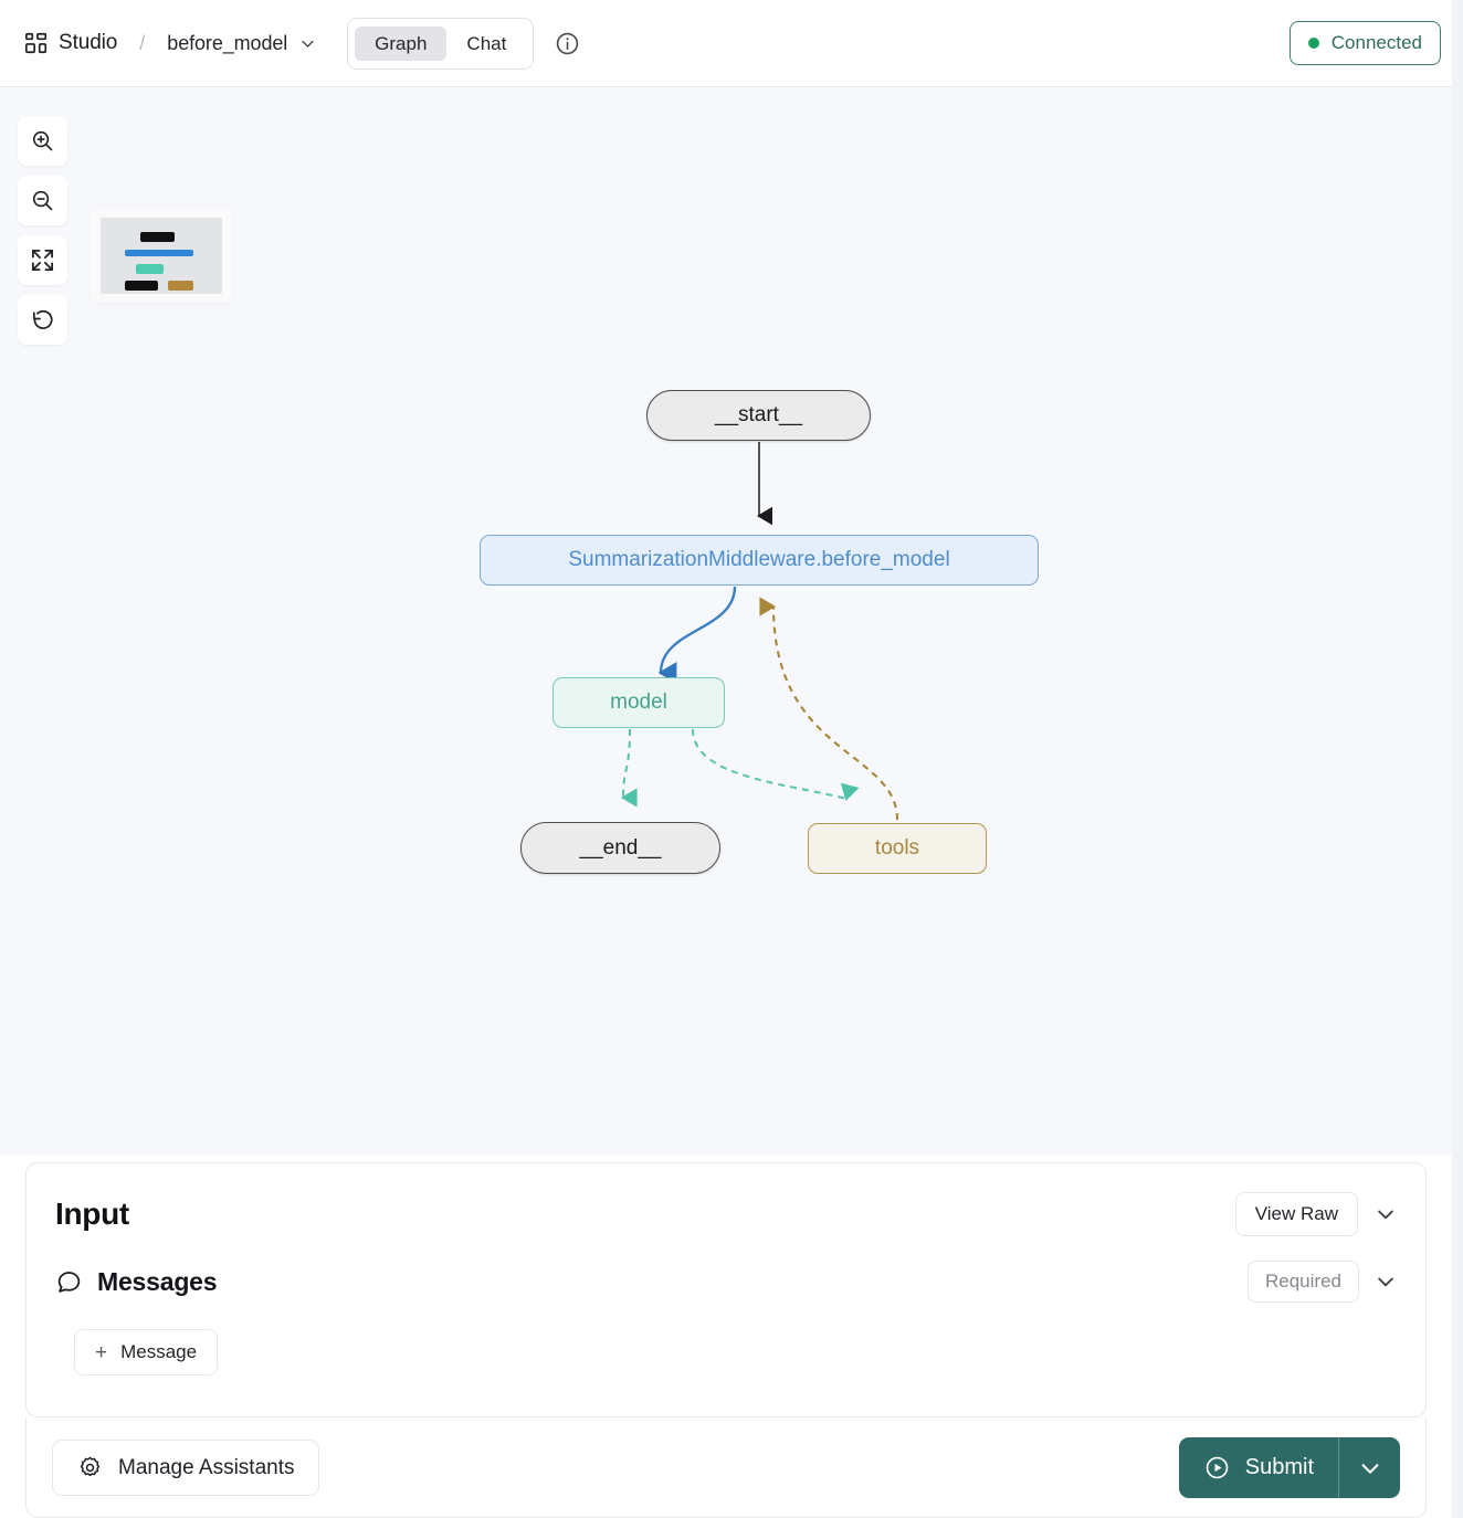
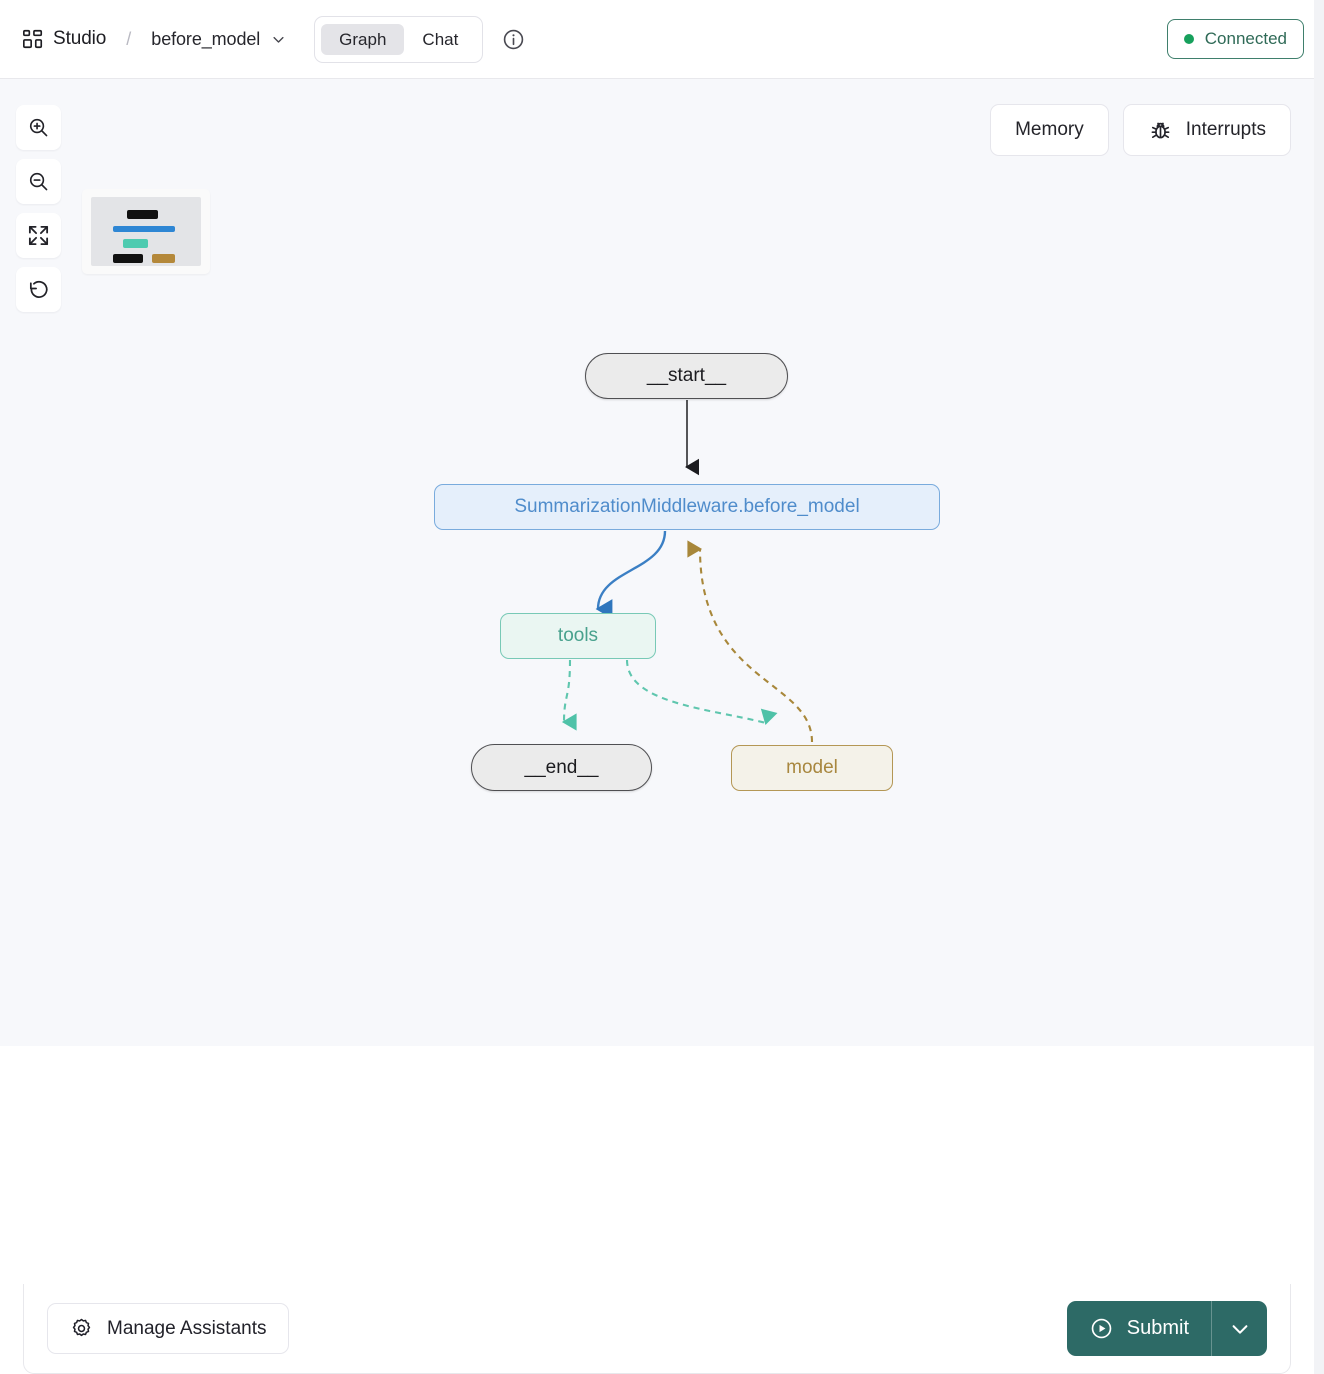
  Studio
  /
  before_model
  Graph
  Chat
  Connected
+ Memory
+ Interrupts
  __start__
  SummarizationMiddleware.before_model
- model
+ tools
  __end__
- tools
+ model
- Input
- View Raw
- Messages
- Required
- +
- Message
  Manage Assistants
  Submit
